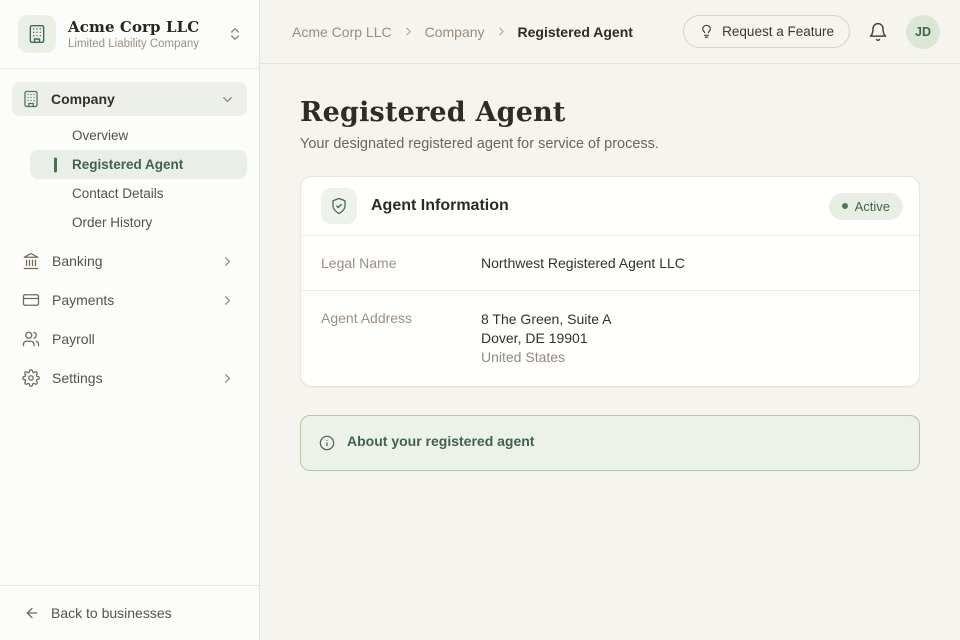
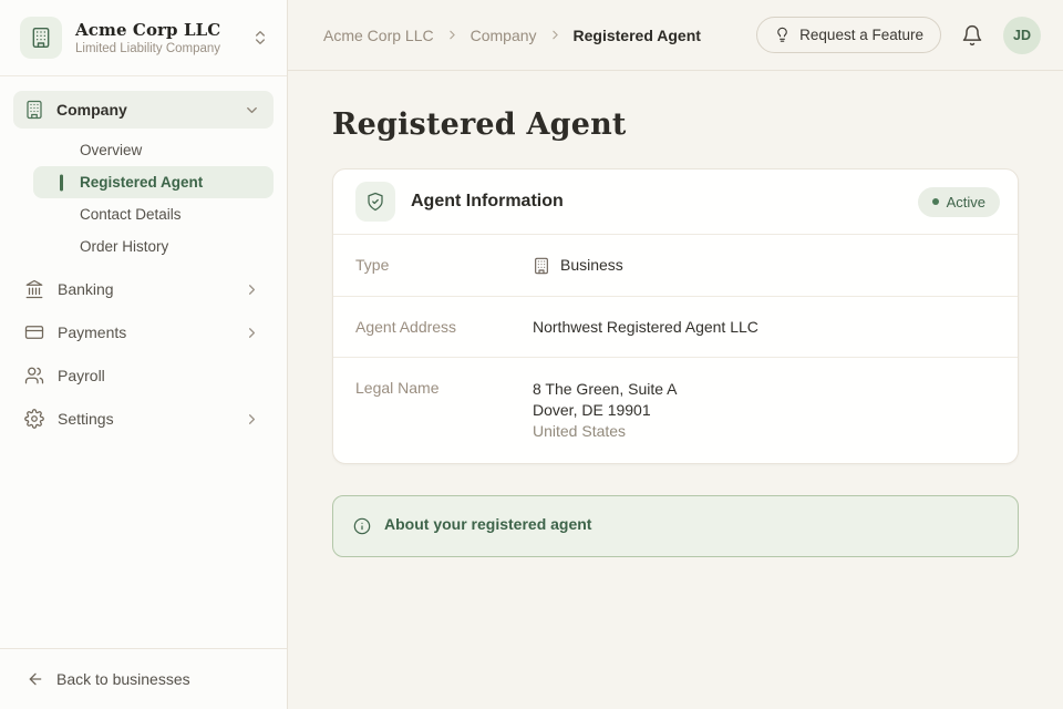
  Acme Corp LLC
  Limited Liability Company
  Company
  Overview
  Registered Agent
  Contact Details
  Order History
  Banking
  Payments
  Payroll
  Settings
  Back to businesses
  Acme Corp LLC
  Company
  Registered Agent
  Request a Feature
  JD
  Registered Agent
- Your designated registered agent for service of process.
  Agent Information
  Active
+ Type
+ Business
- Legal Name
+ Agent Address
  Northwest Registered Agent LLC
- Agent Address
+ Legal Name
  8 The Green, Suite A
  Dover, DE 19901
  United States
  About your registered agent
